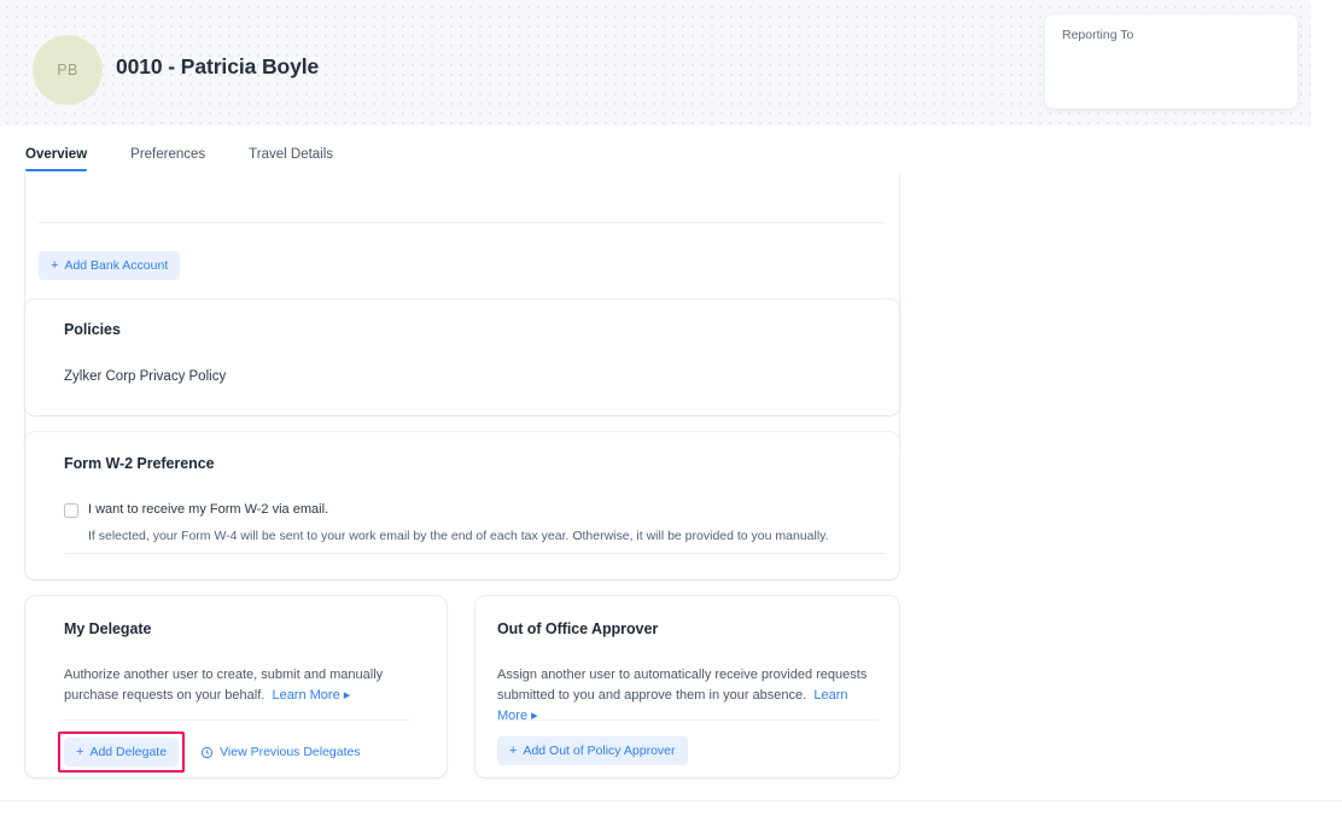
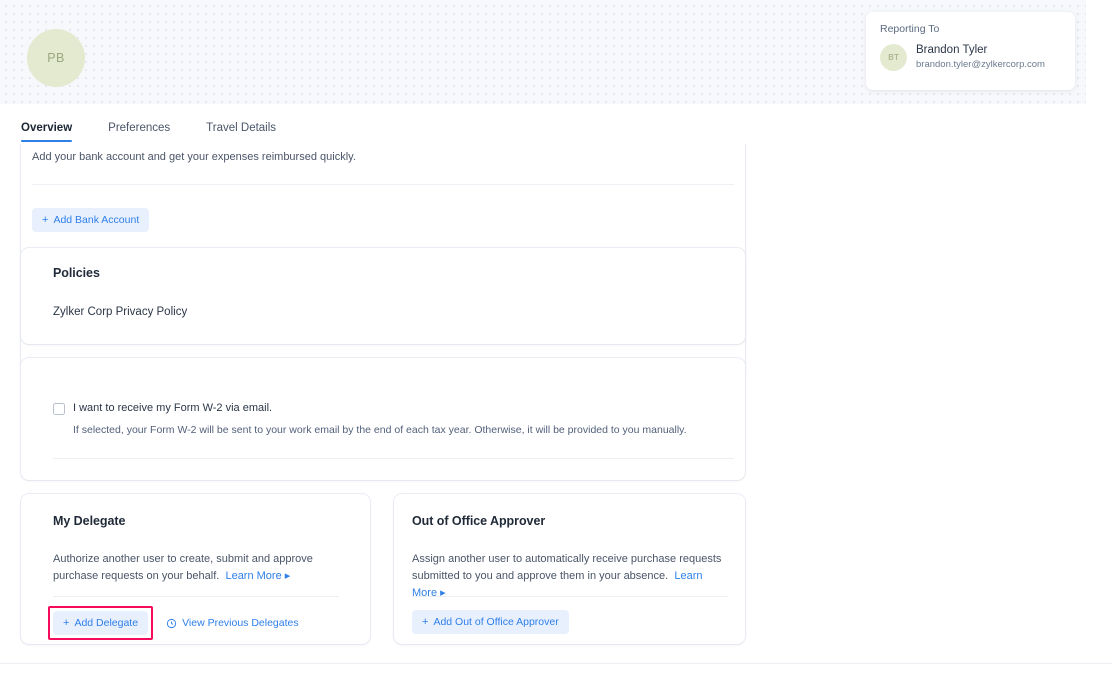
  PB
- 0010 - Patricia Boyle
  Reporting To
+ BT
+ Brandon Tyler
+ brandon.tyler@zylkercorp.com
  Overview
  Preferences
  Travel Details
+ Add your bank account and get your expenses reimbursed quickly.
  +
  Add Bank Account
  Policies
  Zylker Corp Privacy Policy
- Form W-2 Preference
  I want to receive my Form W-2 via email.
- If selected, your Form W-4 will be sent to your work email by the end of each tax year. Otherwise, it will be provided to you manually.
+ If selected, your Form W-2 will be sent to your work email by the end of each tax year. Otherwise, it will be provided to you manually.
  My Delegate
- Authorize another user to create, submit and manually purchase requests on your behalf. Learn More ▸
+ Authorize another user to create, submit and approve purchase requests on your behalf. Learn More ▸
  +
  Add Delegate
  View Previous Delegates
  Out of Office Approver
- Assign another user to automatically receive provided requests submitted to you and approve them in your absence. Learn More ▸
+ Assign another user to automatically receive purchase requests submitted to you and approve them in your absence. Learn More ▸
  +
- Add Out of Policy Approver
+ Add Out of Office Approver
